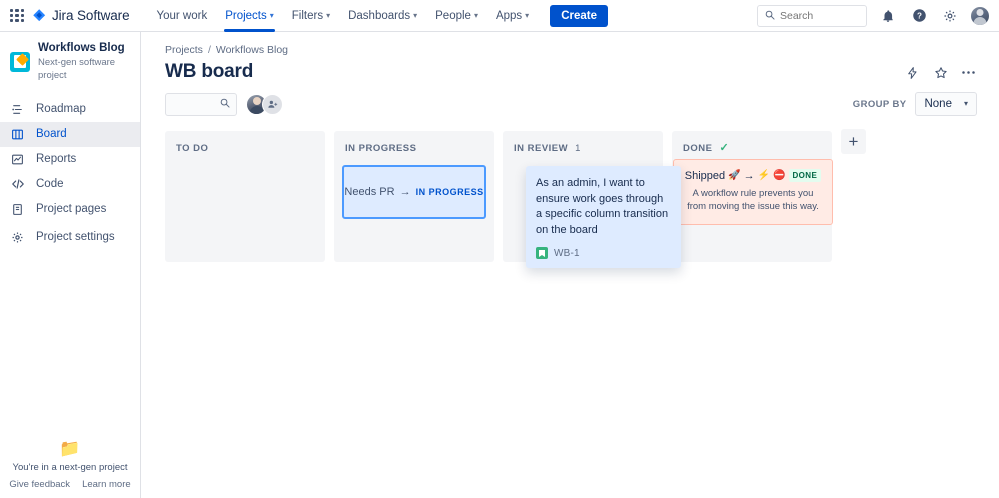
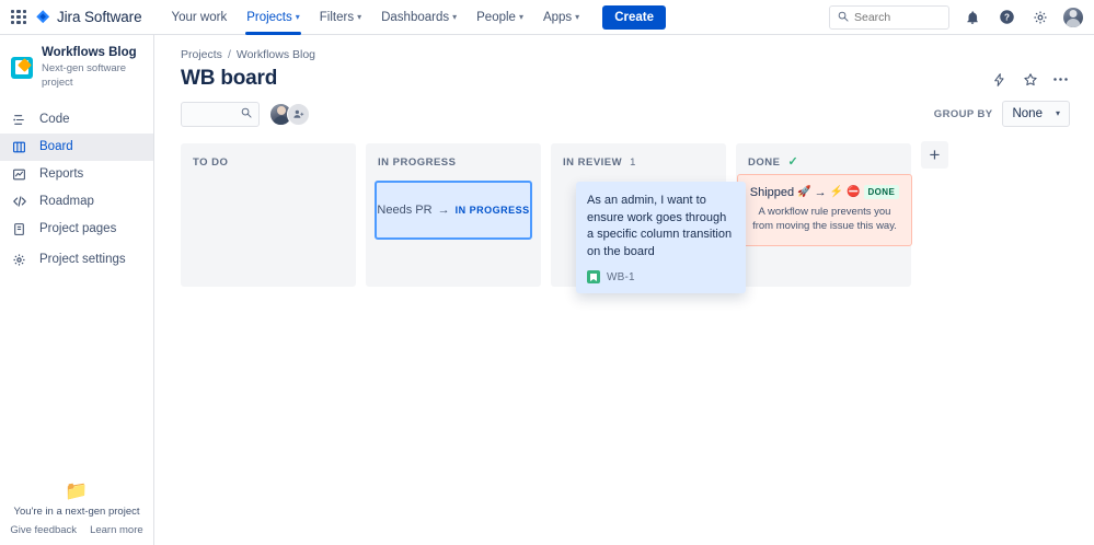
  Jira Software
  Your work
  Projects
  ▾
  Filters
  ▾
  Dashboards
  ▾
  People
  ▾
  Apps
  ▾
  Create
  Search
  ?
  Workflows Blog
  Next-gen software project
- Roadmap
+ Code
  Board
  Reports
- Code
+ Roadmap
  Project pages
  Project settings
  📁
  You're in a next-gen project
  Give feedback
  Learn more
  Projects
  /
  Workflows Blog
  WB board
  GROUP BY
  None
  ▾
  TO DO
  IN PROGRESS
  Needs PR
  →
  IN PROGRESS
  IN REVIEW
  1
  DONE
  ✓
  +
  As an admin, I want to ensure work goes through a specific column transition on the board
  WB-1
  Shipped
  🚀
  →
  ⚡
  ⛔
  DONE
  A workflow rule prevents you from moving the issue this way.
